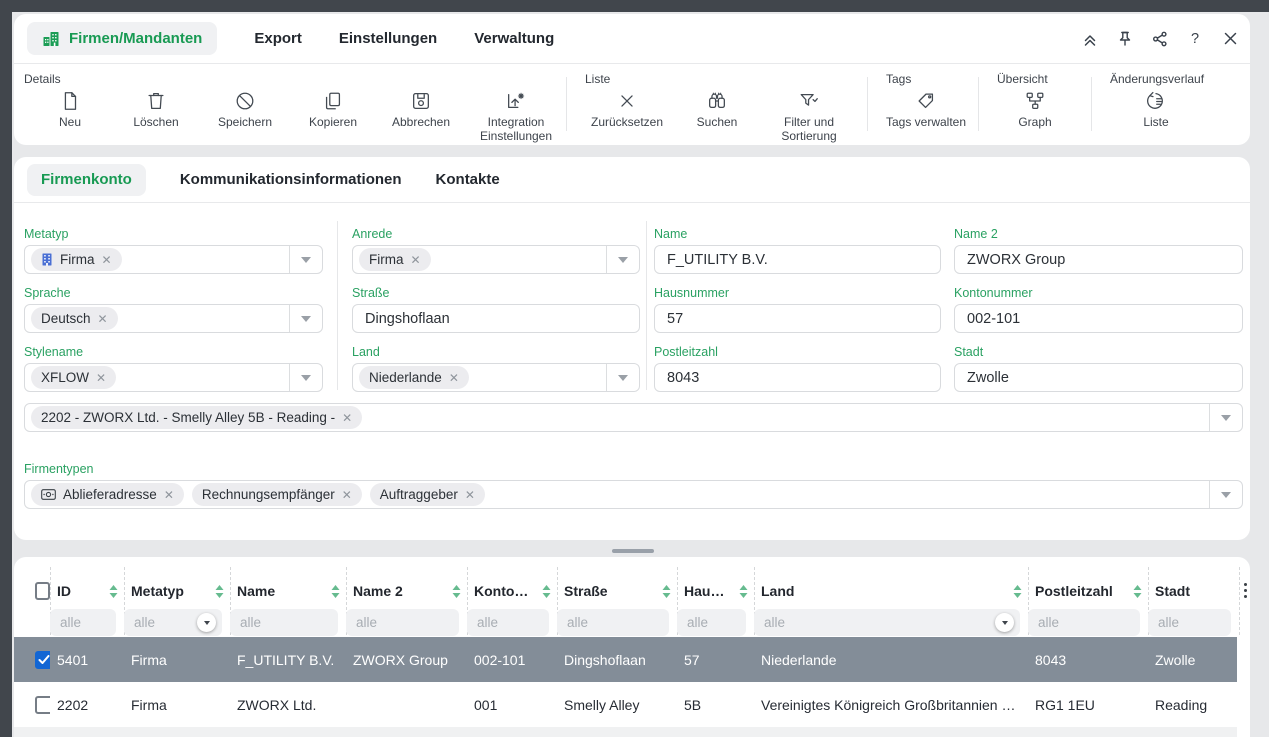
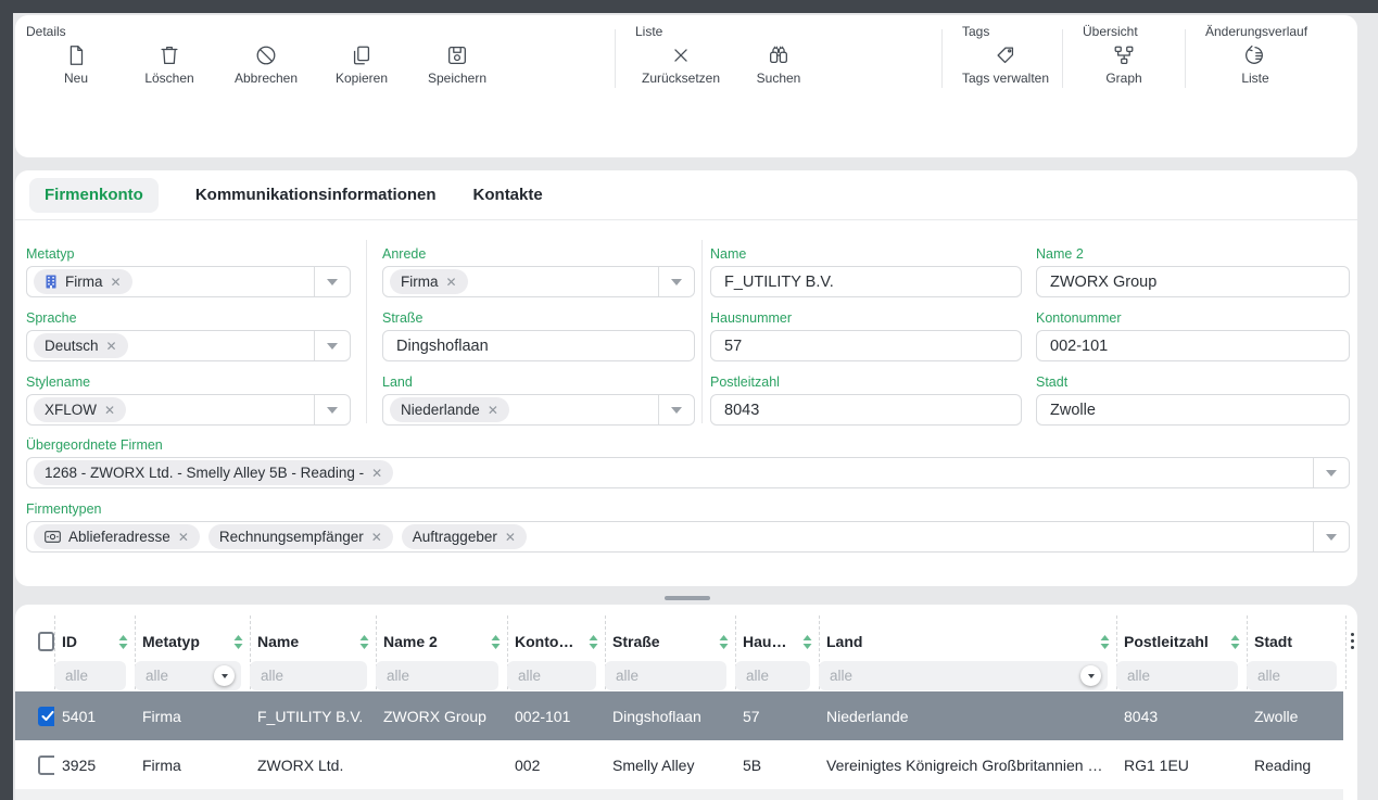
- Firmen/Mandanten
- Export
- Einstellungen
- Verwaltung
- ?
  Details
  Neu
  Löschen
- Speichern
+ Abbrechen
  Kopieren
- Abbrechen
+ Speichern
- Integration Einstellungen
  Liste
  Zurücksetzen
  Suchen
- Filter und Sortierung
  Tags
  Tags verwalten
  Übersicht
  Graph
  Änderungsverlauf
  Liste
  Firmenkonto
  Kommunikationsinformationen
  Kontakte
  Metatyp
  Firma
  ✕
  Anrede
  Firma
  ✕
  Name
  F_UTILITY B.V.
  Name 2
  ZWORX Group
  Sprache
  Deutsch
  ✕
  Straße
  Dingshoflaan
  Hausnummer
  57
  Kontonummer
  002-101
  Stylename
  XFLOW
  ✕
  Land
  Niederlande
  ✕
  Postleitzahl
  8043
  Stadt
  Zwolle
+ Übergeordnete Firmen
- 2202 - ZWORX Ltd. - Smelly Alley 5B - Reading -
+ 1268 - ZWORX Ltd. - Smelly Alley 5B - Reading -
  ✕
  Firmentypen
  Ablieferadresse
  ✕
  Rechnungsempfänger
  ✕
  Auftraggeber
  ✕
  ID
  Metatyp
  Name
  Name 2
  Konto…
  Straße
  Hau…
  Land
  Postleitzahl
  Stadt
  alle
  alle
  alle
  alle
  alle
  alle
  alle
  alle
  alle
  alle
  5401
  Firma
  F_UTILITY B.V.
  ZWORX Group
  002-101
  Dingshoflaan
  57
  Niederlande
  8043
  Zwolle
- 2202
+ 3925
  Firma
  ZWORX Ltd.
- 001
+ 002
  Smelly Alley
  5B
  Vereinigtes Königreich Großbritannien …
  RG1 1EU
  Reading
